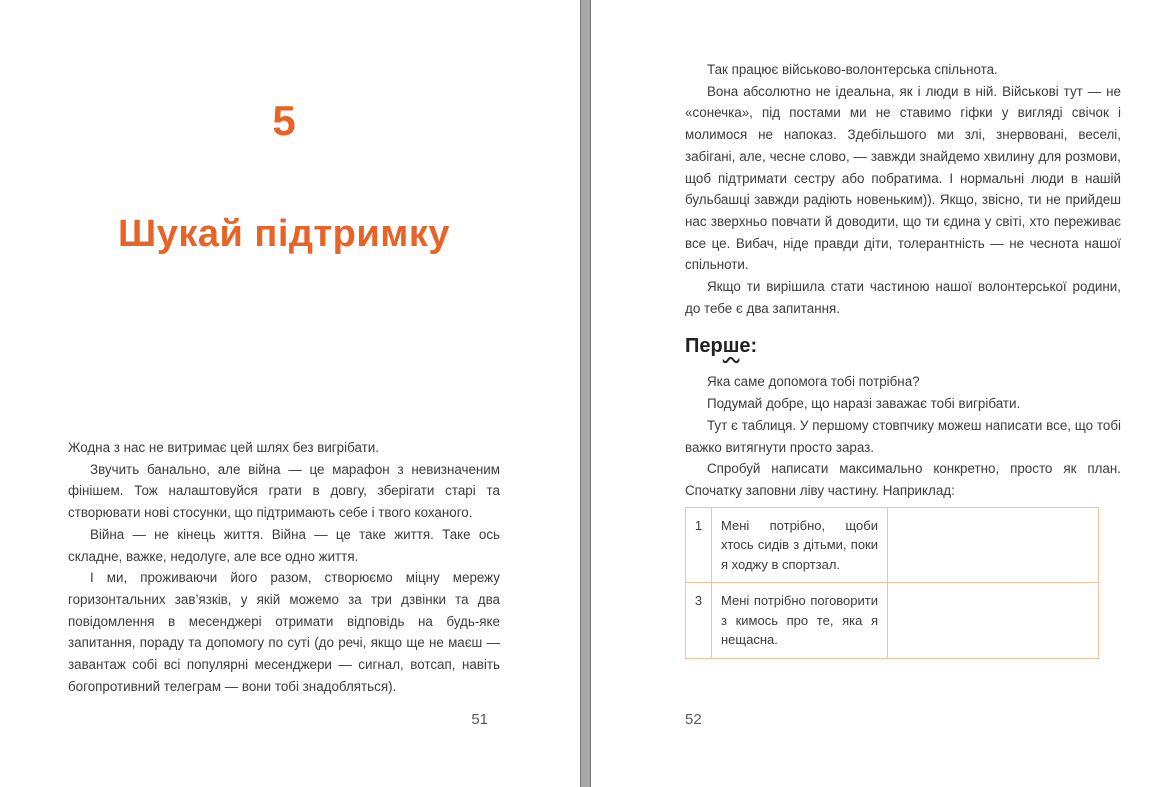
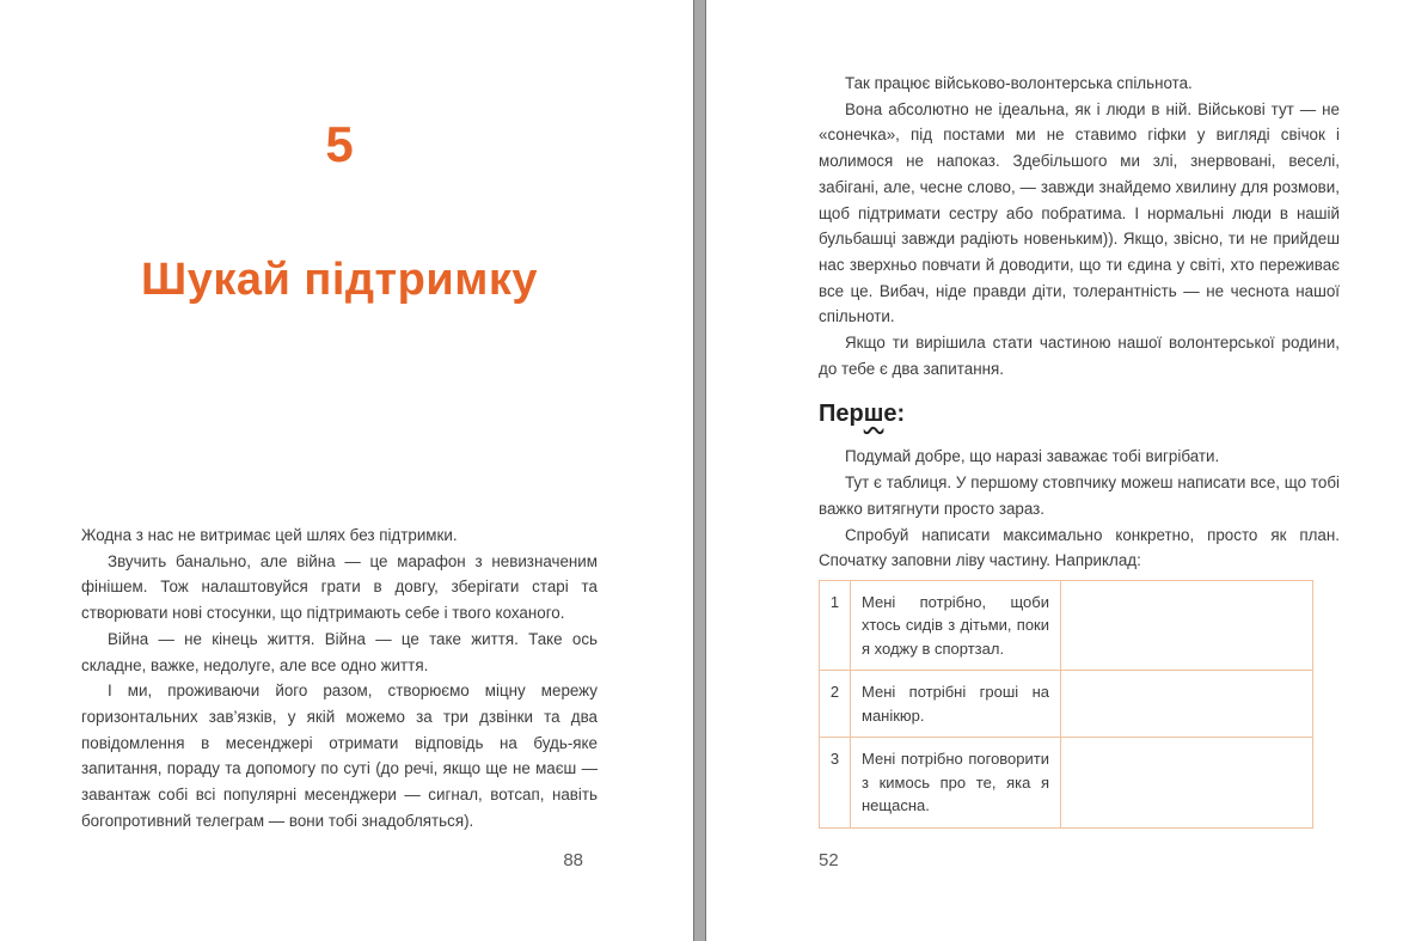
  5
  Шукай підтримку
- Жодна з нас не витримає цей шлях без вигрібати.
+ Жодна з нас не витримає цей шлях без підтримки.
  Звучить банально, але війна — це марафон з невизначеним фінішем. Тож налаштовуйся грати в довгу, зберігати старі та створювати нові стосунки, що підтримають себе і твого коханого.
  Війна — не кінець життя. Війна — це таке життя. Таке ось складне, важке, недолуге, але все одно життя.
  І ми, проживаючи його разом, створюємо міцну мережу горизонтальних зав’язків, у якій можемо за три дзвінки та два повідомлення в месенджері отримати відповідь на будь-яке запитання, пораду та допомогу по суті (до речі, якщо ще не маєш — завантаж собі всі популярні месенджери — сигнал, вотсап, навіть богопротивний телеграм — вони тобі знадобляться).
- 51
+ 88
  Так працює військово-волонтерська спільнота.
  Вона абсолютно не ідеальна, як і люди в ній. Військові тут — не «сонечка», під постами ми не ставимо гіфки у вигляді свічок і молимося не напоказ. Здебільшого ми злі, знервовані, веселі, забігані, але, чесне слово, — завжди знайдемо хвилину для розмови, щоб підтримати сестру або побратима. І нормальні люди в нашій бульбашці завжди радіють новеньким)). Якщо, звісно, ти не прийдеш нас зверхньо повчати й доводити, що ти єдина у світі, хто переживає все це. Вибач, ніде правди діти, толерантність — не чеснота нашої спільноти.
  Якщо ти вирішила стати частиною нашої волонтерської родини, до тебе є два запитання.
  Перше:
- Яка саме допомога тобі потрібна?
  Подумай добре, що наразі заважає тобі вигрібати.
  Тут є таблиця. У першому стовпчику можеш написати все, що тобі важко витягнути просто зараз.
  Спробуй написати максимально конкретно, просто як план. Спочатку заповни ліву частину. Наприклад:
  1	Мені потрібно, щоби хтось сидів з дітьми, поки я ходжу в спортзал.
+ 2	Мені потрібні гроші на манікюр.
  3	Мені потрібно поговорити з кимось про те, яка я нещасна.
  52
